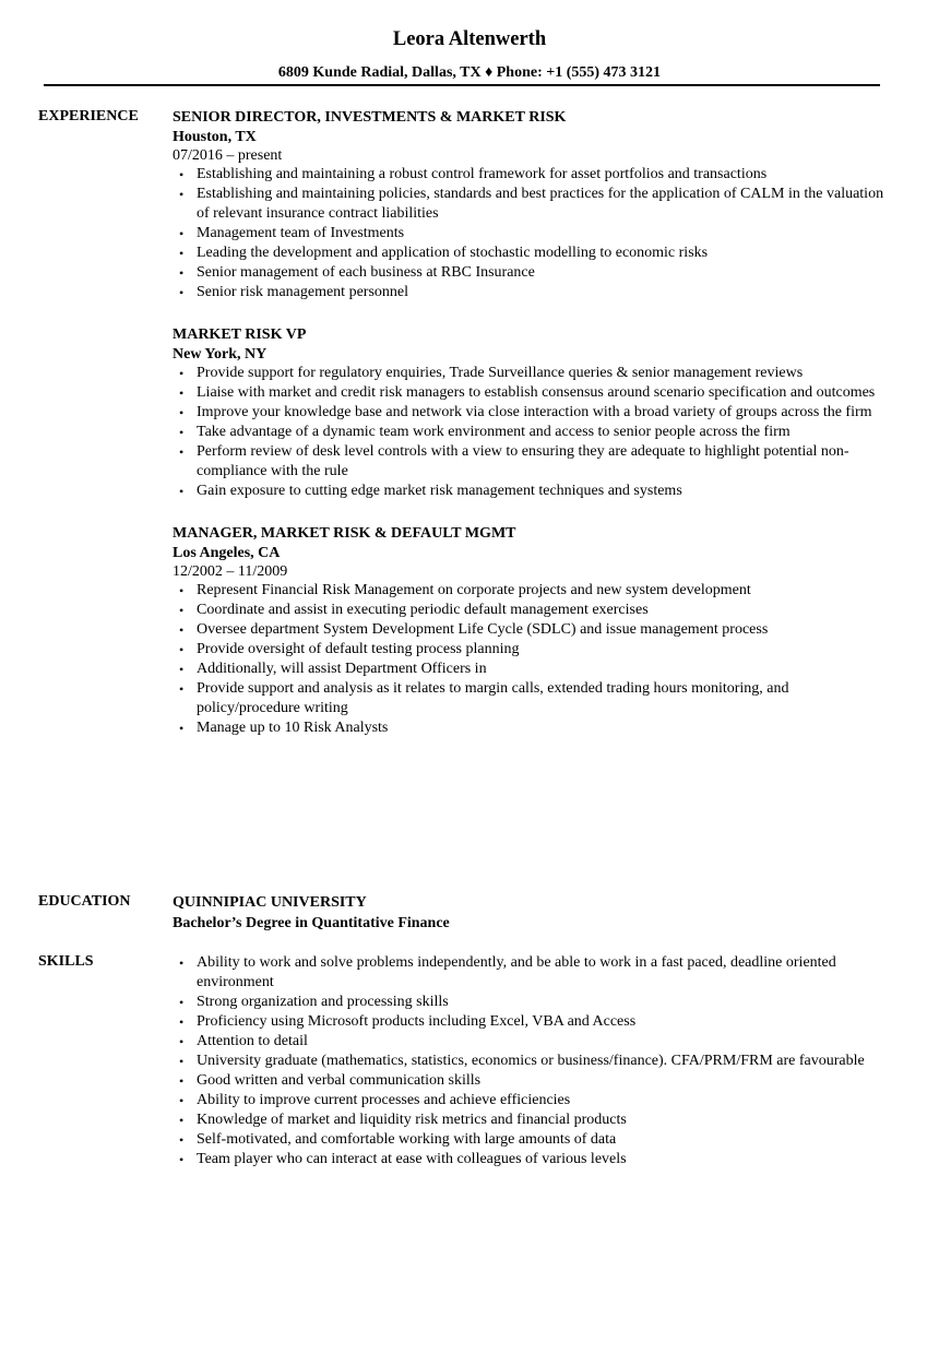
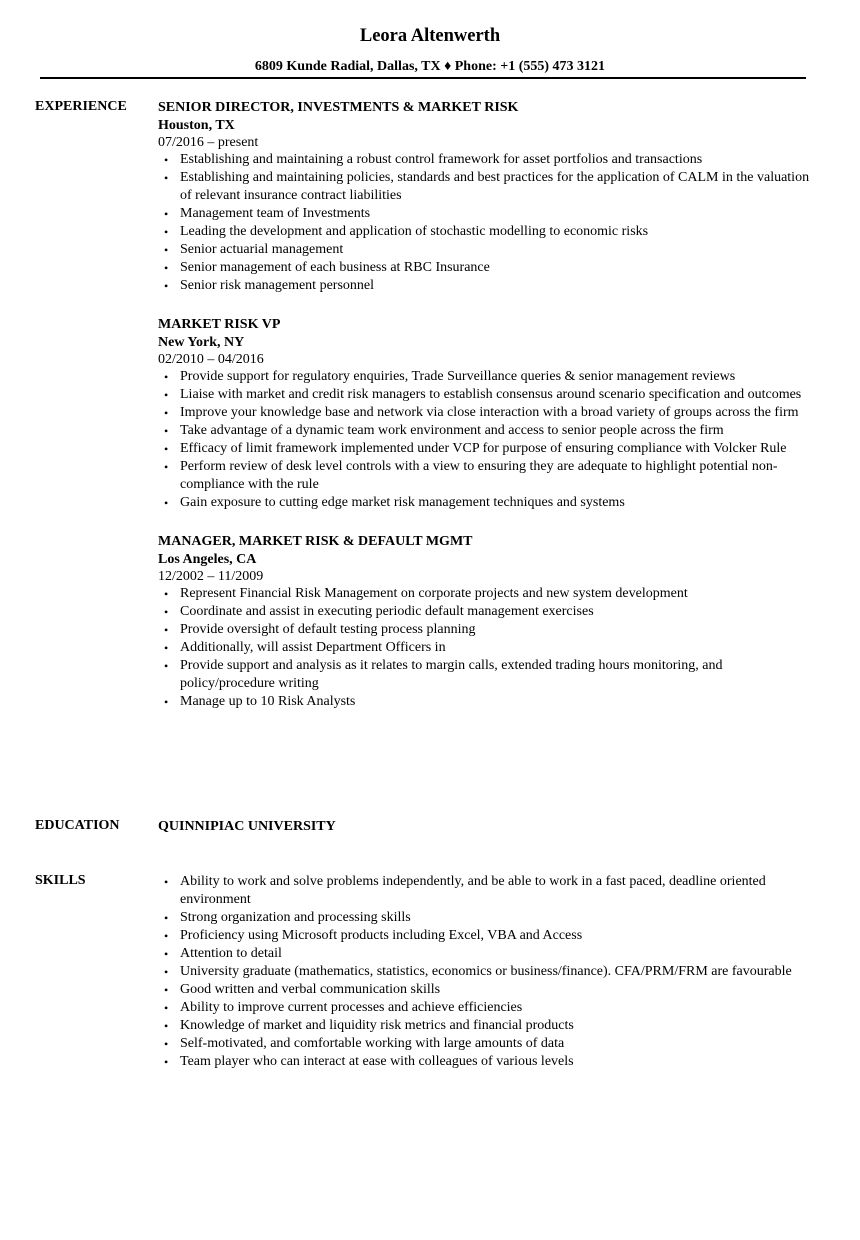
  Leora Altenwerth
  6809 Kunde Radial, Dallas, TX ♦ Phone: +1 (555) 473 3121
  EXPERIENCE
  SENIOR DIRECTOR, INVESTMENTS & MARKET RISK
  Houston, TX
  07/2016 – present
  Establishing and maintaining a robust control framework for asset portfolios and transactions
  Establishing and maintaining policies, standards and best practices for the application of CALM in the valuation of relevant insurance contract liabilities
  Management team of Investments
  Leading the development and application of stochastic modelling to economic risks
+ Senior actuarial management
  Senior management of each business at RBC Insurance
  Senior risk management personnel
  MARKET RISK VP
  New York, NY
+ 02/2010 – 04/2016
  Provide support for regulatory enquiries, Trade Surveillance queries & senior management reviews
  Liaise with market and credit risk managers to establish consensus around scenario specification and outcomes
  Improve your knowledge base and network via close interaction with a broad variety of groups across the firm
  Take advantage of a dynamic team work environment and access to senior people across the firm
+ Efficacy of limit framework implemented under VCP for purpose of ensuring compliance with Volcker Rule
  Perform review of desk level controls with a view to ensuring they are adequate to highlight potential non-compliance with the rule
  Gain exposure to cutting edge market risk management techniques and systems
  MANAGER, MARKET RISK & DEFAULT MGMT
  Los Angeles, CA
  12/2002 – 11/2009
  Represent Financial Risk Management on corporate projects and new system development
  Coordinate and assist in executing periodic default management exercises
- Oversee department System Development Life Cycle (SDLC) and issue management process
  Provide oversight of default testing process planning
  Additionally, will assist Department Officers in
  Provide support and analysis as it relates to margin calls, extended trading hours monitoring, and policy/procedure writing
  Manage up to 10 Risk Analysts
  EDUCATION
  QUINNIPIAC UNIVERSITY
- Bachelor’s Degree in Quantitative Finance
  SKILLS
  Ability to work and solve problems independently, and be able to work in a fast paced, deadline oriented environment
  Strong organization and processing skills
  Proficiency using Microsoft products including Excel, VBA and Access
  Attention to detail
  University graduate (mathematics, statistics, economics or business/finance). CFA/PRM/FRM are favourable
  Good written and verbal communication skills
  Ability to improve current processes and achieve efficiencies
  Knowledge of market and liquidity risk metrics and financial products
  Self-motivated, and comfortable working with large amounts of data
  Team player who can interact at ease with colleagues of various levels
